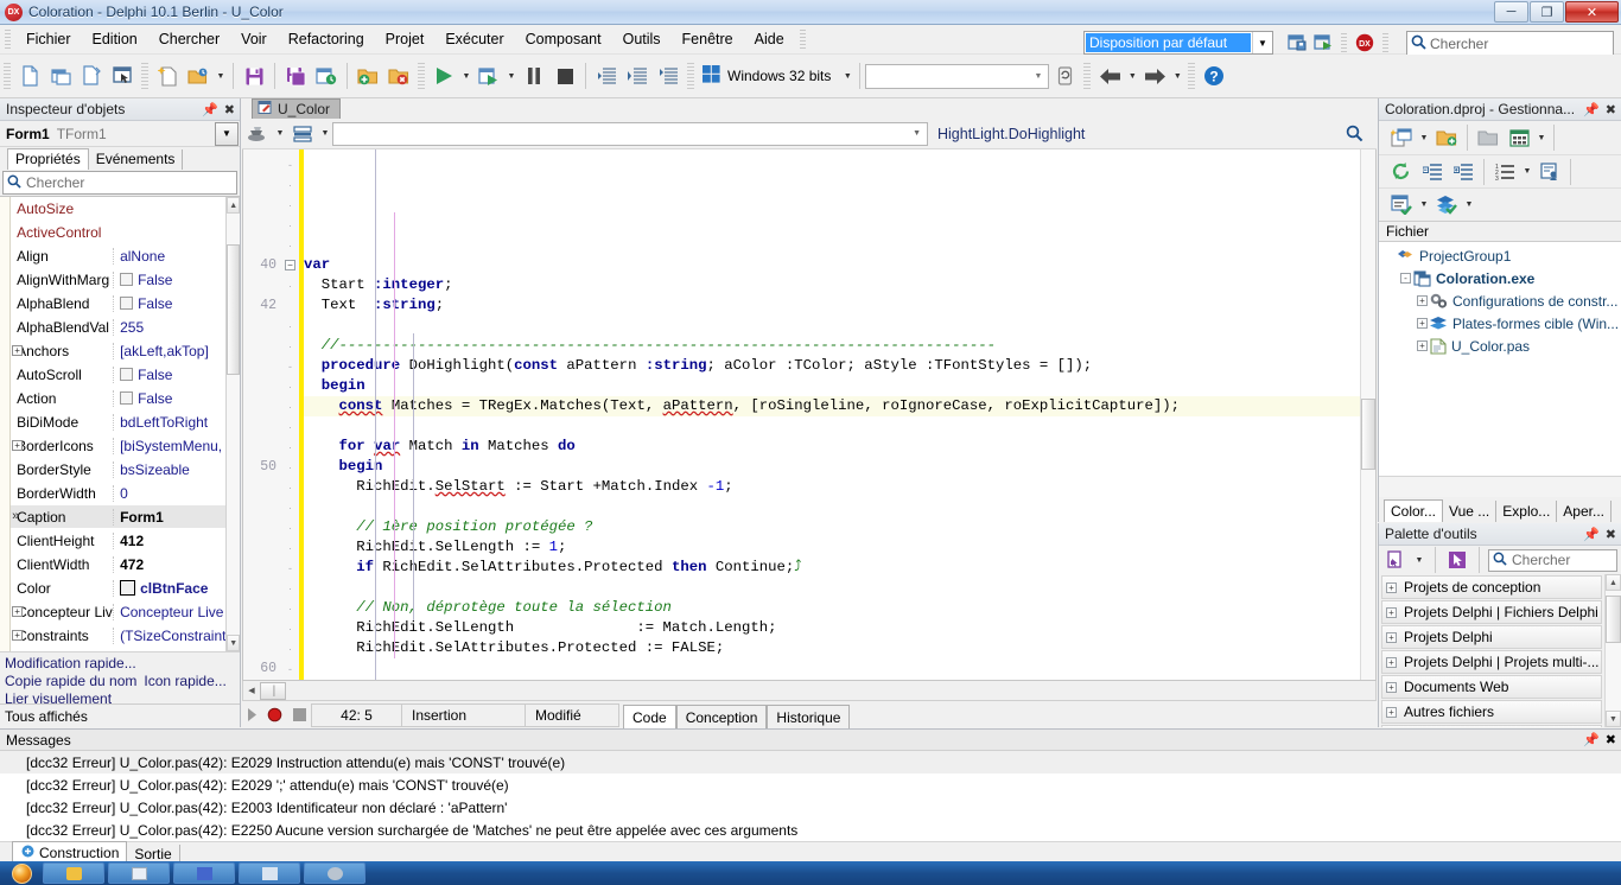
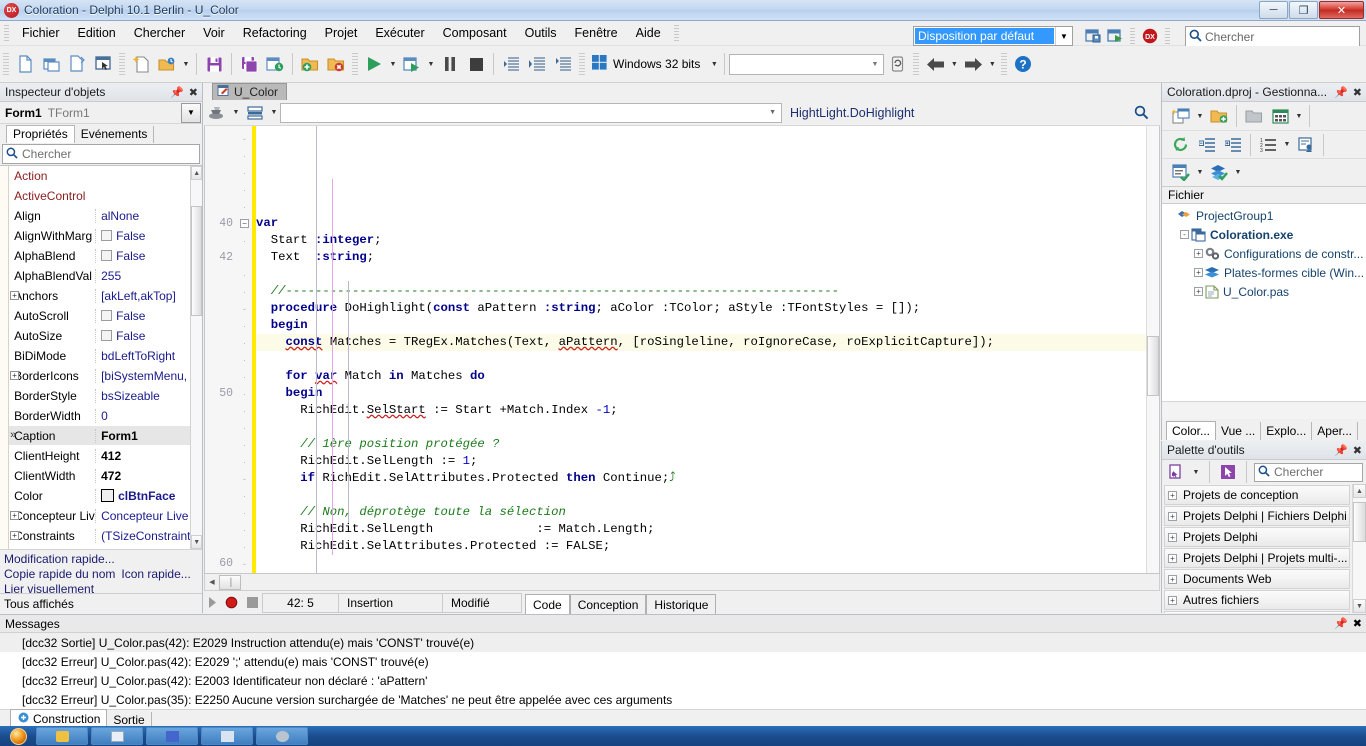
  Coloration - Delphi 10.1 Berlin - U_Color
  ─
  ❐
  ✕
  Fichier
  Edition
  Chercher
  Voir
  Refactoring
  Projet
  Exécuter
  Composant
  Outils
  Fenêtre
  Aide
  Disposition par défaut
  ▼
  Chercher
  Windows 32 bits
  ?
  Inspecteur d'objets
  📌
  ✖
  Form1
  TForm1
  ▼
  Propriétés
  Evénements
  Chercher
- AutoSize
+ Action
  ActiveControl
  Align
  alNone
  AlignWithMarg
  False
  AlphaBlend
  False
  AlphaBlendVal
  255
  +
  nchors
  [akLeft,akTop]
  AutoScroll
  False
- Action
+ AutoSize
  False
  BiDiMode
  bdLeftToRight
  +
  orderIcons
  [biSystemMenu,
  BorderStyle
  bsSizeable
  BorderWidth
  0
  »
  Caption
  Form1
  ClientHeight
  412
  ClientWidth
  472
  Color
  clBtnFace
  +
  oncepteur Liv
  Concepteur Live
  +
  onstraints
  (TSizeConstraint
  Modification rapide...
  Copie rapide du nom
  Icon rapide...
  Lier visuellement
  Tous affichés
  U_Color
  HightLight.DoHighlight
  40
  42
  50
  60
  -
  ·
  ·
  ·
  ·
  −
  ·
  ·
  ·
  -
  ·
  ·
  ·
  ·
  ·
  ·
  ·
  ·
  ·
  -
  ·
  ·
  ·
  ·
  -
  var
  Start :integer;
  Text :string;
  //--------------------------------------------------------------------------
  procedure oHighlight(const aPattern :string; aColor :TColor; aStyle :TFontStyles = []);
  begin
  const Maches = TRegEx.Matches(Text, aPattern, [roSingleline, roIgnoreCase, roExplicitCapture]);
  for var atch in Matches do
  begin
  RichEdt.SelStart := Start +Match.Index -1;
  // 1èr position protégée ?
  RichEdt.SelLength := 1;
  if RicEdit.SelAttributes.Protected then Continue;⤴
  // Non déprotège toute la sélection
  RichEdit.SelLength := Match.Length;
  RichEdit.SelAttributes.Protected := FALSE;
  ⎟
  42: 5
  Insertion
  Modifié
  Code
  Conception
  Historique
  Coloration.dproj - Gestionna...
  📌
  ✖
  Fichier
  ProjectGroup1
  -
  Coloration.exe
  +
  Configurations de constr...
  +
  Plates-formes cible (Win...
  +
  U_Color.pas
  Color...
  Vue ...
  Explo...
  Aper...
  Palette d'outils
  📌
  ✖
  Chercher
  +
  Projets de conception
  +
  Projets Delphi | Fichiers Delphi
  +
  Projets Delphi
  +
  Projets Delphi | Projets multi-...
  +
  Documents Web
  +
  Autres fichiers
  Messages
  📌
  ✖
- [dcc32 Erreur] U_Color.pas(42): E2029 Instruction attendu(e) mais 'CONST' trouvé(e)
+ [dcc32 Sortie] U_Color.pas(42): E2029 Instruction attendu(e) mais 'CONST' trouvé(e)
  [dcc32 Erreur] U_Color.pas(42): E2029 ';' attendu(e) mais 'CONST' trouvé(e)
  [dcc32 Erreur] U_Color.pas(42): E2003 Identificateur non déclaré : 'aPattern'
- [dcc32 Erreur] U_Color.pas(42): E2250 Aucune version surchargée de 'Matches' ne peut être appelée avec ces arguments
+ [dcc32 Erreur] U_Color.pas(35): E2250 Aucune version surchargée de 'Matches' ne peut être appelée avec ces arguments
  Construction
  Sortie
